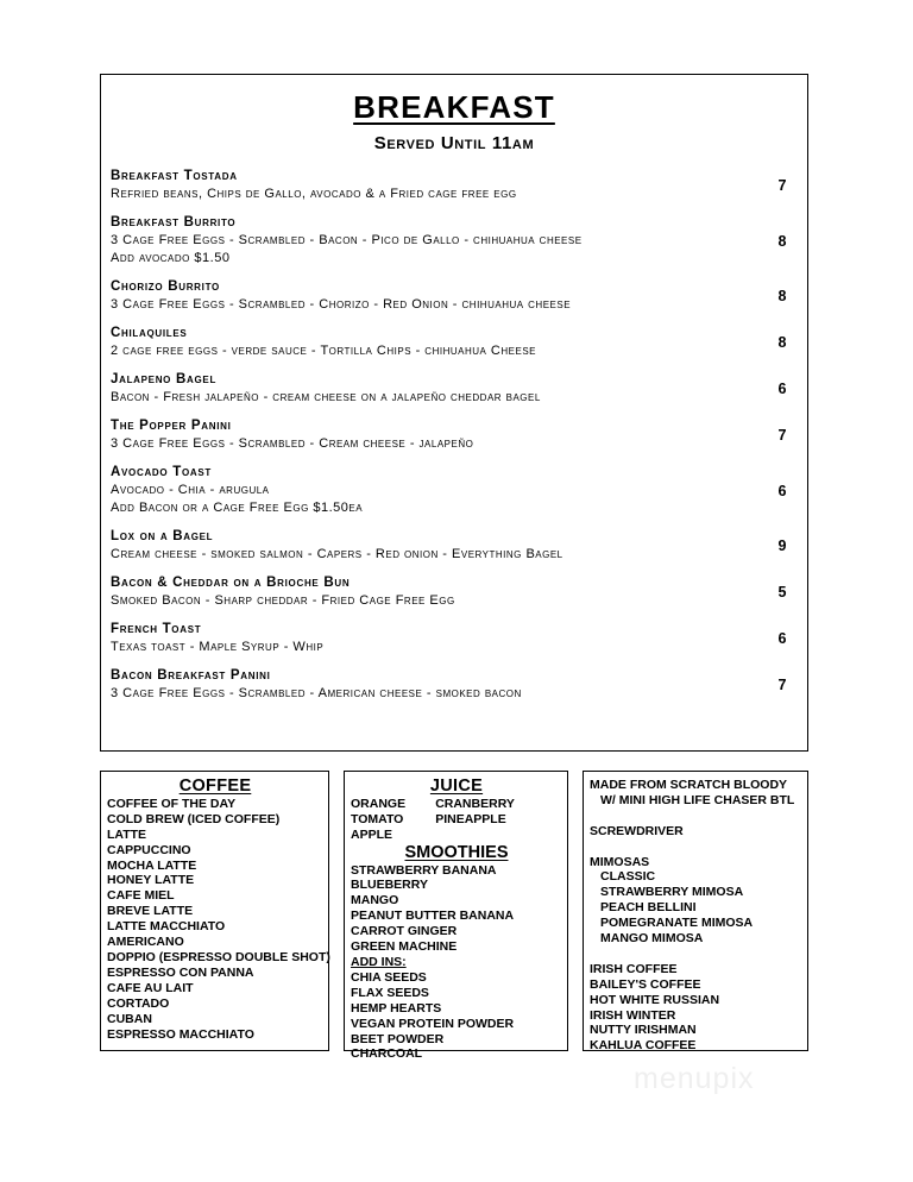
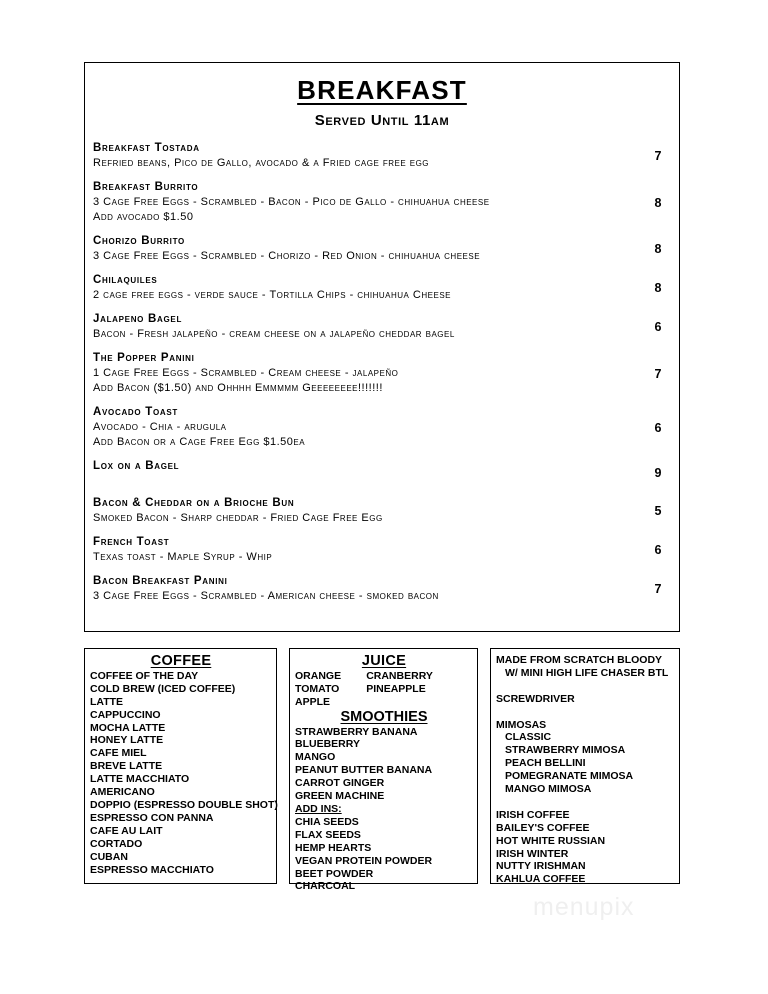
  BREAKFAST
  Served Until 11am
  Breakfast Tostada
- Refried beans, Chips de Gallo, avocado & a Fried cage free egg
+ Refried beans, Pico de Gallo, avocado & a Fried cage free egg
  7
  Breakfast Burrito
  3 Cage Free Eggs - Scrambled - Bacon - Pico de Gallo - chihuahua cheese
  Add avocado $1.50
  8
  Chorizo Burrito
  3 Cage Free Eggs - Scrambled - Chorizo - Red Onion - chihuahua cheese
  8
  Chilaquiles
  2 cage free eggs - verde sauce - Tortilla Chips - chihuahua Cheese
  8
  Jalapeno Bagel
  Bacon - Fresh jalapeño - cream cheese on a jalapeño cheddar bagel
  6
  The Popper Panini
- 3 Cage Free Eggs - Scrambled - Cream cheese - jalapeño
+ 1 Cage Free Eggs - Scrambled - Cream cheese - jalapeño
+ Add Bacon ($1.50) and Ohhhh Emmmmm Geeeeeeee!!!!!!!
  7
  Avocado Toast
  Avocado - Chia - arugula
  Add Bacon or a Cage Free Egg $1.50ea
  6
  Lox on a Bagel
- Cream cheese - smoked salmon - Capers - Red onion - Everything Bagel
  9
  Bacon & Cheddar on a Brioche Bun
  Smoked Bacon - Sharp cheddar - Fried Cage Free Egg
  5
  French Toast
  Texas toast - Maple Syrup - Whip
  6
  Bacon Breakfast Panini
  3 Cage Free Eggs - Scrambled - American cheese - smoked bacon
  7
  COFFEE
  COFFEE OF THE DAY
  COLD BREW (ICED COFFEE)
  LATTE
  CAPPUCCINO
  MOCHA LATTE
  HONEY LATTE
  CAFE MIEL
  BREVE LATTE
  LATTE MACCHIATO
  AMERICANO
  DOPPIO (ESPRESSO DOUBLE SHOT)
  ESPRESSO CON PANNA
  CAFE AU LAIT
  CORTADO
  CUBAN
  ESPRESSO MACCHIATO
  JUICE
  ORANGE
  TOMATO
  APPLE
  CRANBERRY
  PINEAPPLE
  SMOOTHIES
  STRAWBERRY BANANA
  BLUEBERRY
  MANGO
  PEANUT BUTTER BANANA
  CARROT GINGER
  GREEN MACHINE
  ADD INS:
  CHIA SEEDS
  FLAX SEEDS
  HEMP HEARTS
  VEGAN PROTEIN POWDER
  BEET POWDER
  CHARCOAL
  MADE FROM SCRATCH BLOODY
  W/ MINI HIGH LIFE CHASER BTL
  SCREWDRIVER
  MIMOSAS
  CLASSIC
  STRAWBERRY MIMOSA
  PEACH BELLINI
  POMEGRANATE MIMOSA
  MANGO MIMOSA
  IRISH COFFEE
  BAILEY'S COFFEE
  HOT WHITE RUSSIAN
  IRISH WINTER
  NUTTY IRISHMAN
  KAHLUA COFFEE
